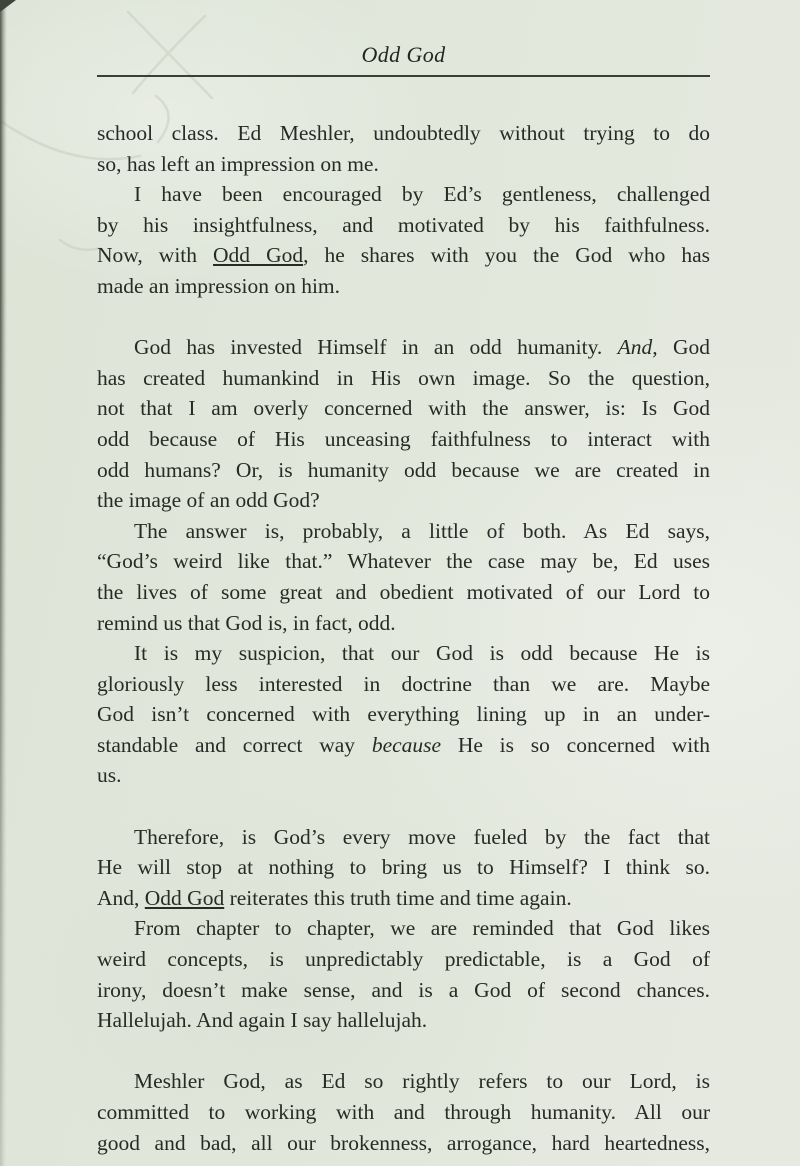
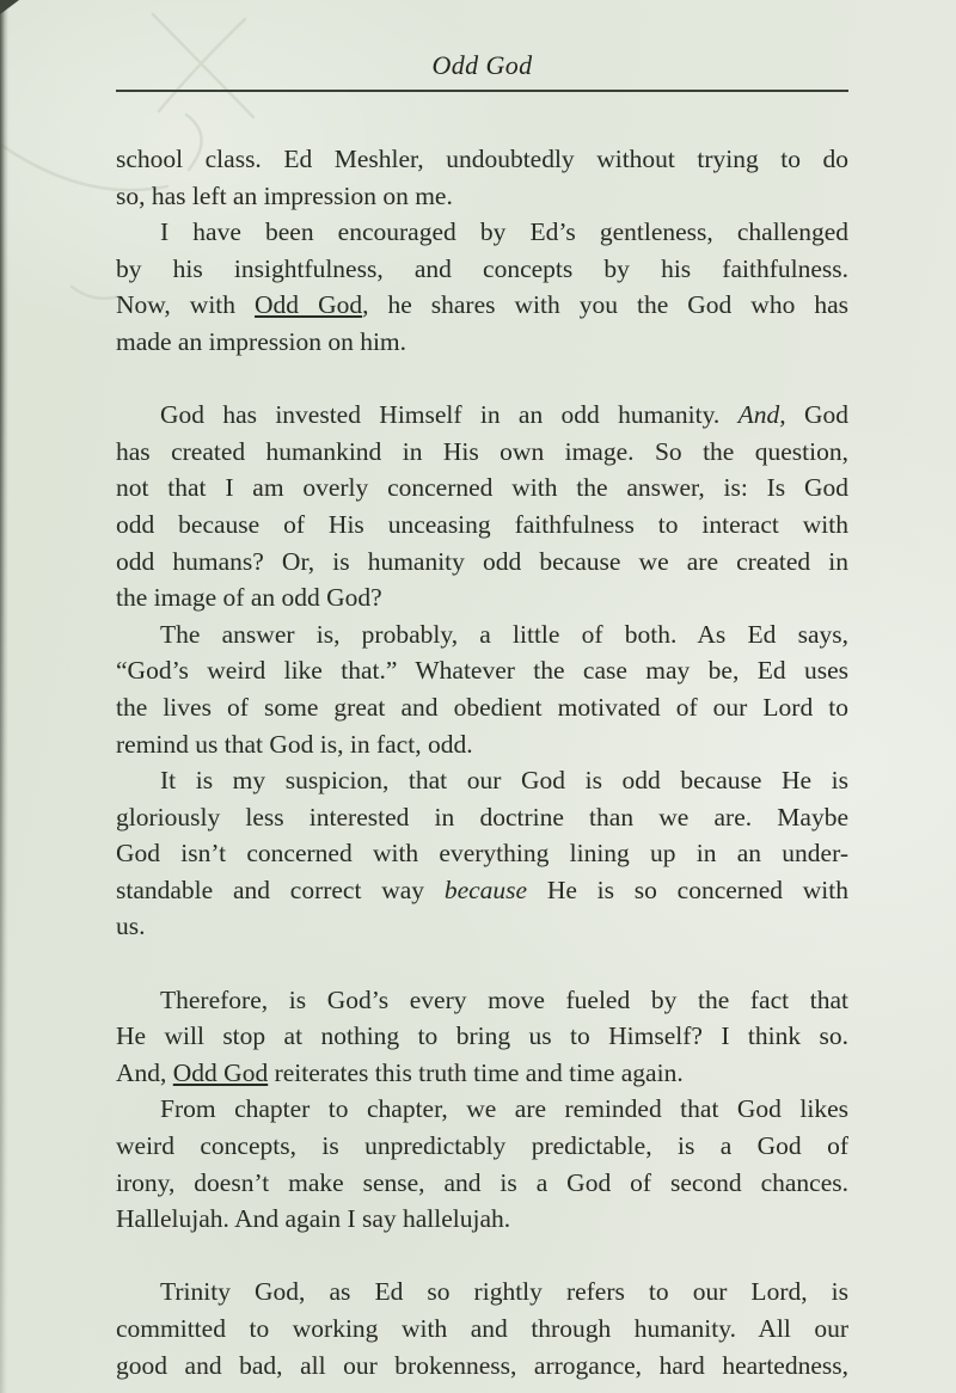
  Odd God
  school class. Ed Meshler, undoubtedly without trying to do
  so, has left an impression on me.
  I have been encouraged by Ed’s gentleness, challenged
- by his insightfulness, and motivated by his faithfulness.
+ by his insightfulness, and concepts by his faithfulness.
  Now, with Odd God, he shares with you the God who has
  made an impression on him.
  God has invested Himself in an odd humanity. And, God
  has created humankind in His own image. So the question,
  not that I am overly concerned with the answer, is: Is God
  odd because of His unceasing faithfulness to interact with
  odd humans? Or, is humanity odd because we are created in
  the image of an odd God?
  The answer is, probably, a little of both. As Ed says,
  “God’s weird like that.” Whatever the case may be, Ed uses
  the lives of some great and obedient motivated of our Lord to
  remind us that God is, in fact, odd.
  It is my suspicion, that our God is odd because He is
  gloriously less interested in doctrine than we are. Maybe
  God isn’t concerned with everything lining up in an under-
  standable and correct way because He is so concerned with
  us.
  Therefore, is God’s every move fueled by the fact that
  He will stop at nothing to bring us to Himself? I think so.
  And, Odd God reiterates this truth time and time again.
  From chapter to chapter, we are reminded that God likes
  weird concepts, is unpredictably predictable, is a God of
  irony, doesn’t make sense, and is a God of second chances.
  Hallelujah. And again I say hallelujah.
- Meshler God, as Ed so rightly refers to our Lord, is
+ Trinity God, as Ed so rightly refers to our Lord, is
  committed to working with and through humanity. All our
  good and bad, all our brokenness, arrogance, hard heartedness,
